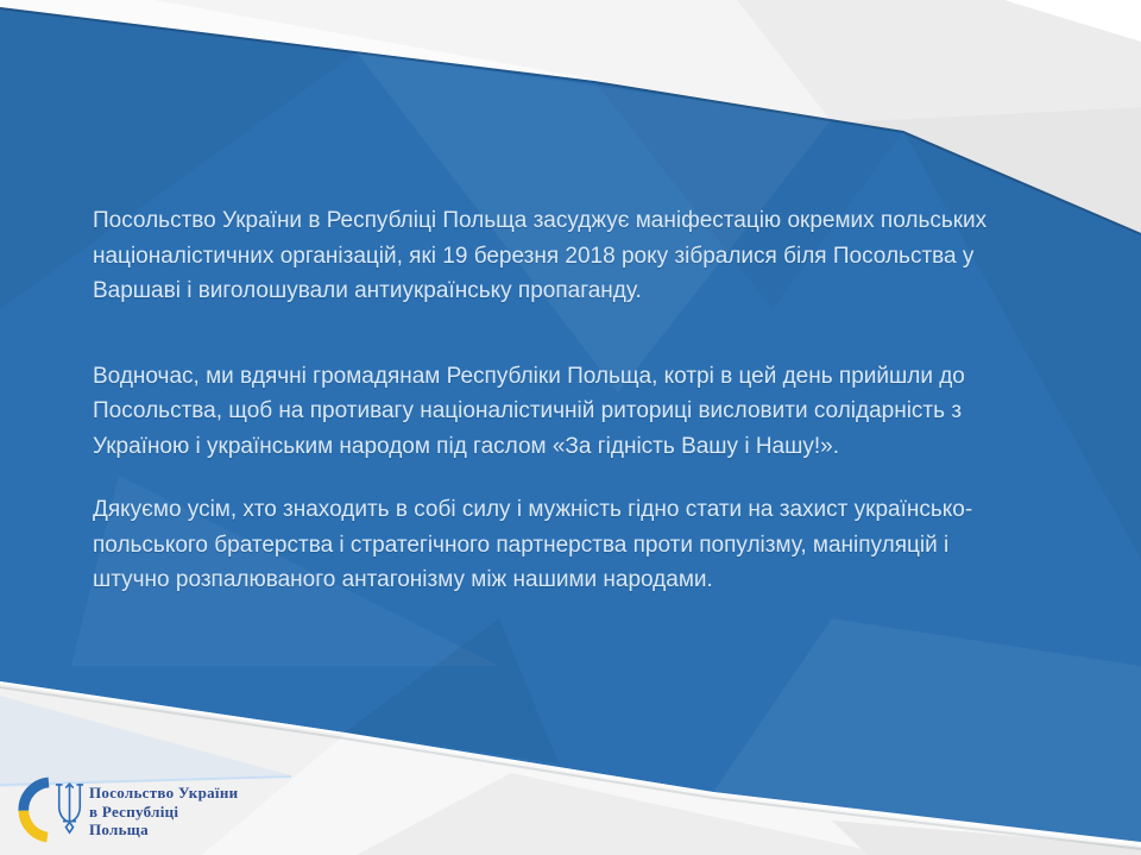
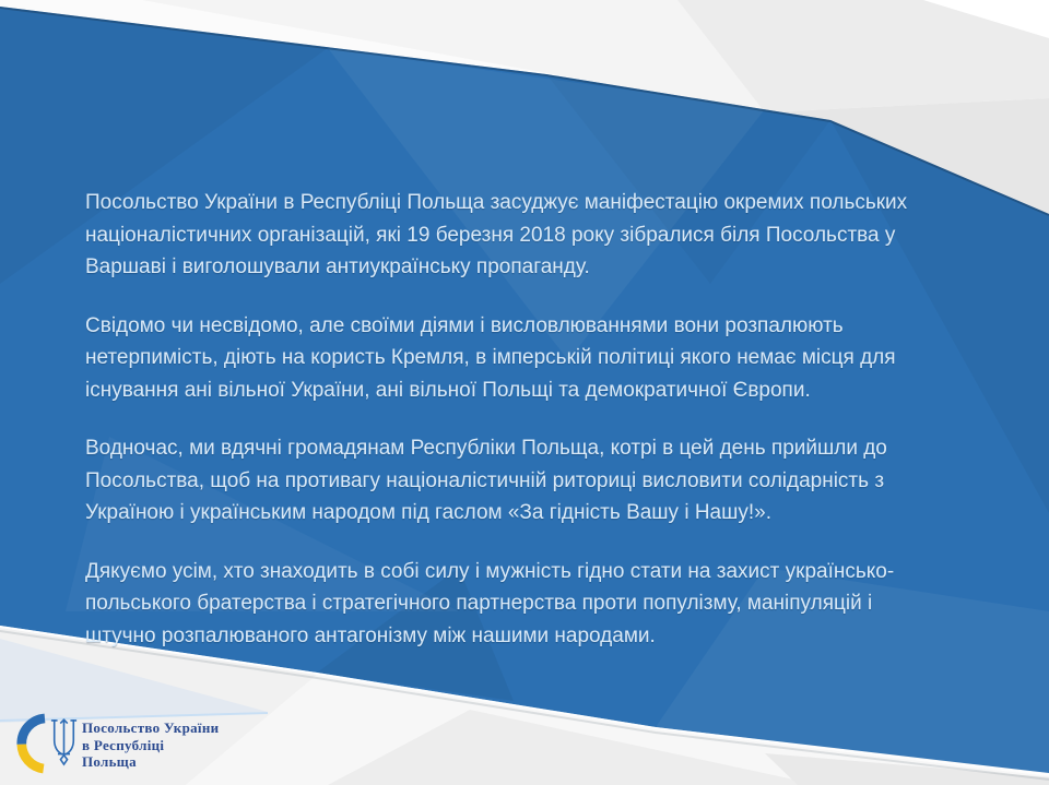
  Посольство України в Республіці Польща засуджує маніфестацію окремих польських
  націоналістичних організацій, які 19 березня 2018 року зібралися біля Посольства у
  Варшаві і виголошували антиукраїнську пропаганду.
+ Свідомо чи несвідомо, але своїми діями і висловлюваннями вони розпалюють
+ нетерпимість, діють на користь Кремля, в імперській політиці якого немає місця для
+ існування ані вільної України, ані вільної Польщі та демократичної Європи.
  Водночас, ми вдячні громадянам Республіки Польща, котрі в цей день прийшли до
  Посольства, щоб на противагу націоналістичній риториці висловити солідарність з
  Україною і українським народом під гаслом «За гідність Вашу і Нашу!».
  Дякуємо усім, хто знаходить в собі силу і мужність гідно стати на захист українсько-
  польського братерства і стратегічного партнерства проти популізму, маніпуляцій і
  штучно розпалюваного антагонізму між нашими народами.
  Посольство України
  в Республіці
  Польща
